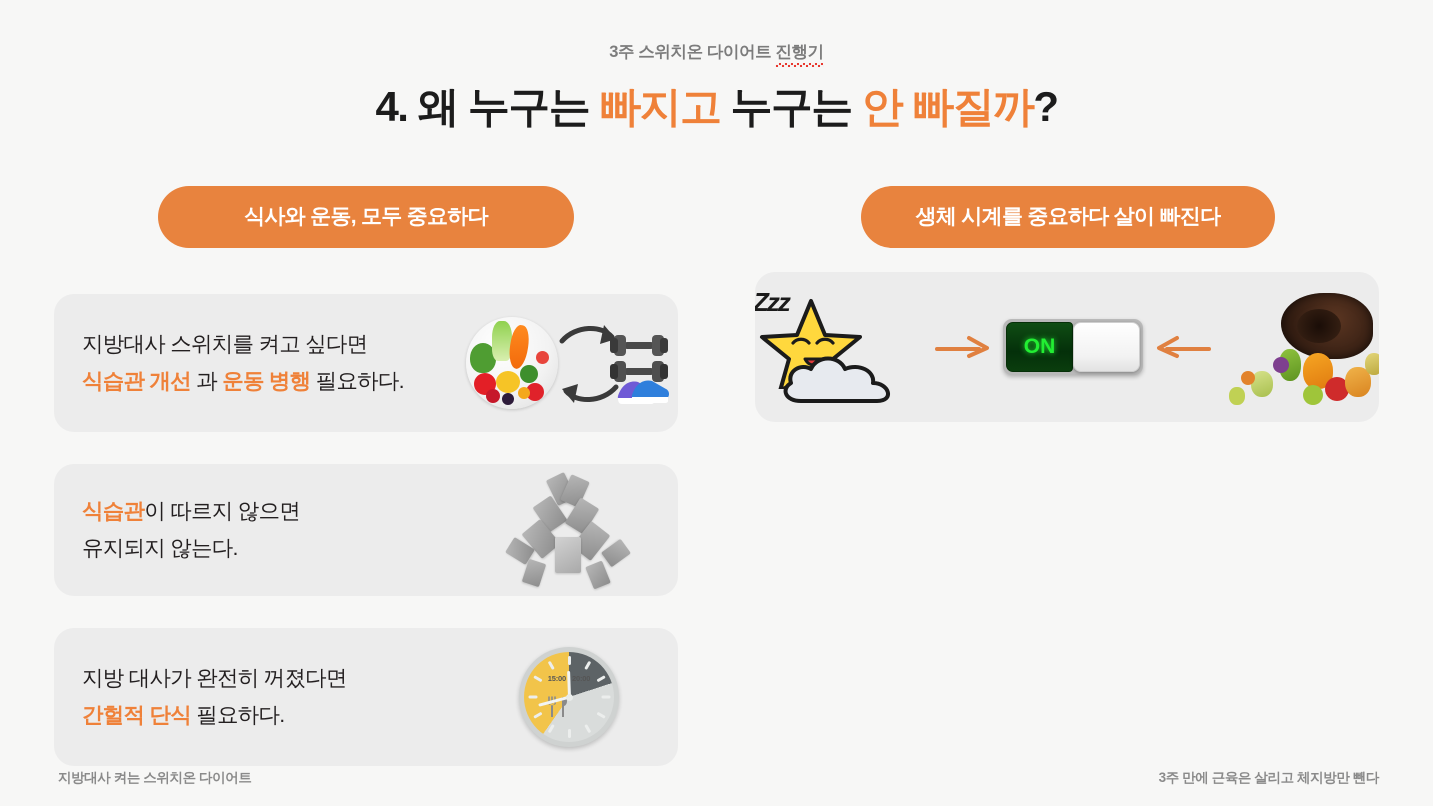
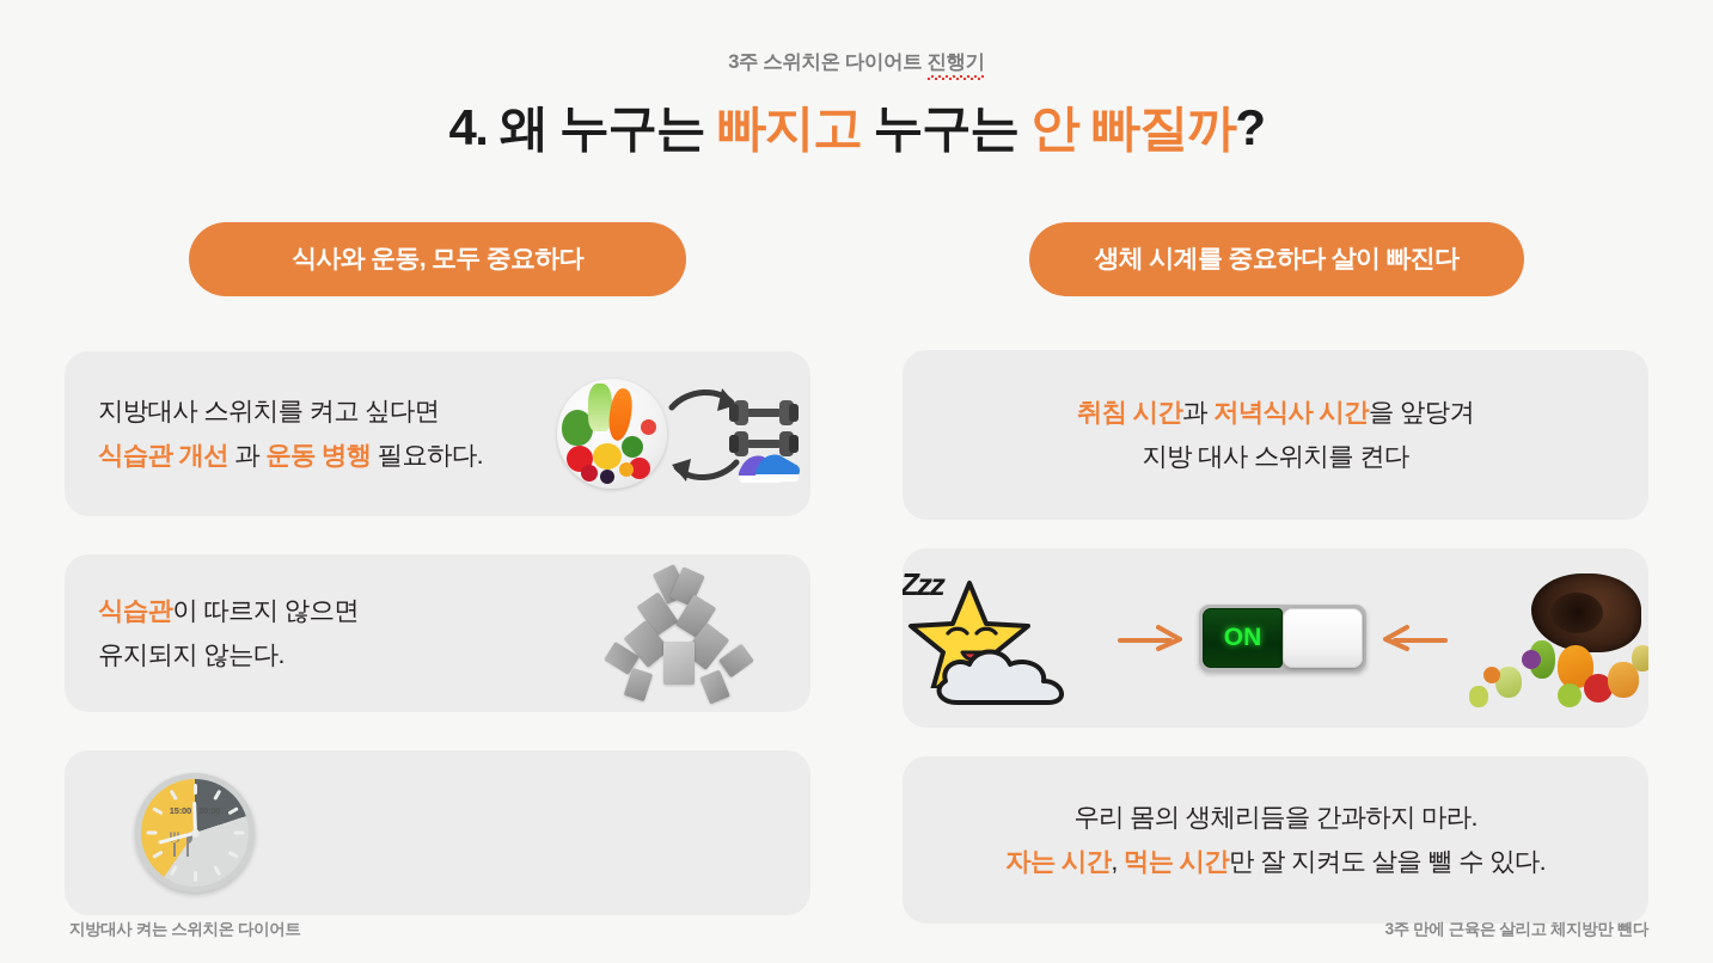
  3주 스위치온 다이어트 진행기
  4. 왜 누구는 빠지고 누구는 안 빠질까?
  식사와 운동, 모두 중요하다
  지방대사 스위치를 켜고 싶다면
  식습관 개선 과 운동 병행 필요하다.
  식습관이 따르지 않으면
  유지되지 않는다.
- 지방 대사가 완전히 꺼졌다면
- 간헐적 단식 필요하다.
  15:00 20:00
  생체 시계를 중요하다 살이 빠진다
+ 취침 시간과 저녁식사 시간을 앞당겨
+ 지방 대사 스위치를 켠다
  Zzz
  ON
+ 우리 몸의 생체리듬을 간과하지 마라.
+ 자는 시간, 먹는 시간만 잘 지켜도 살을 뺄 수 있다.
  지방대사 켜는 스위치온 다이어트
  3주 만에 근육은 살리고 체지방만 뺀다
